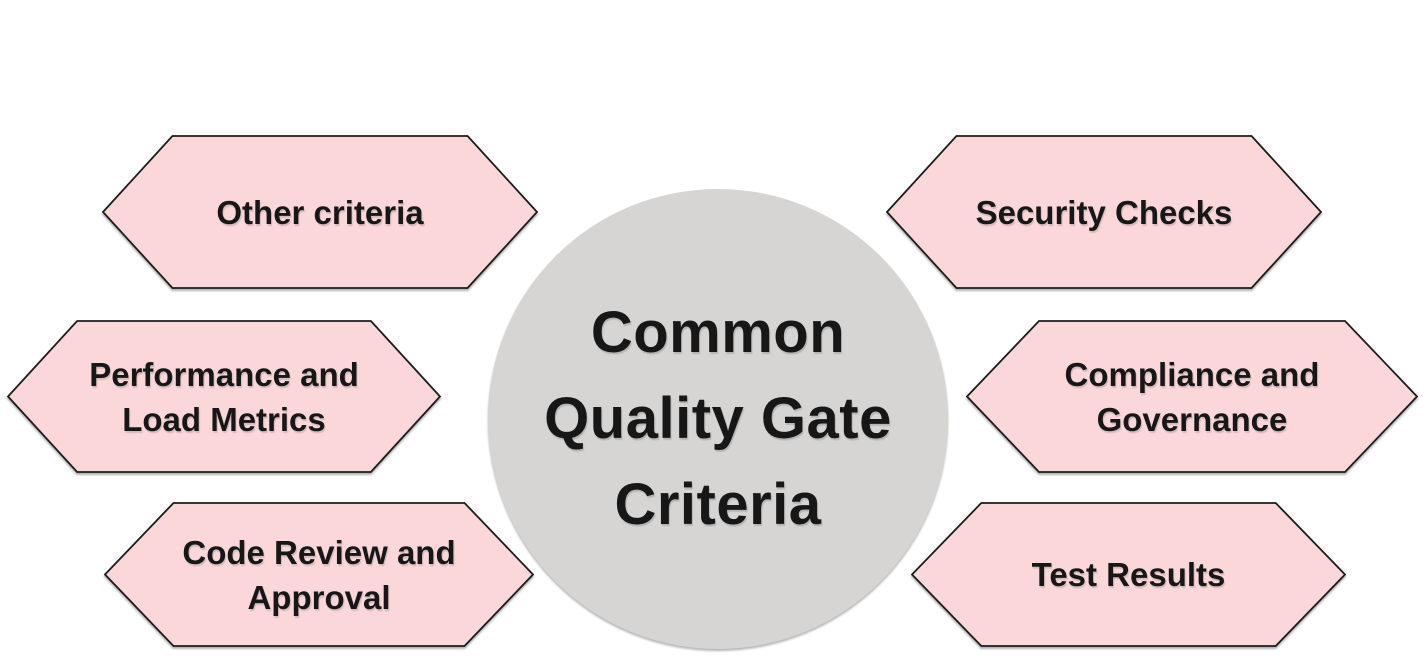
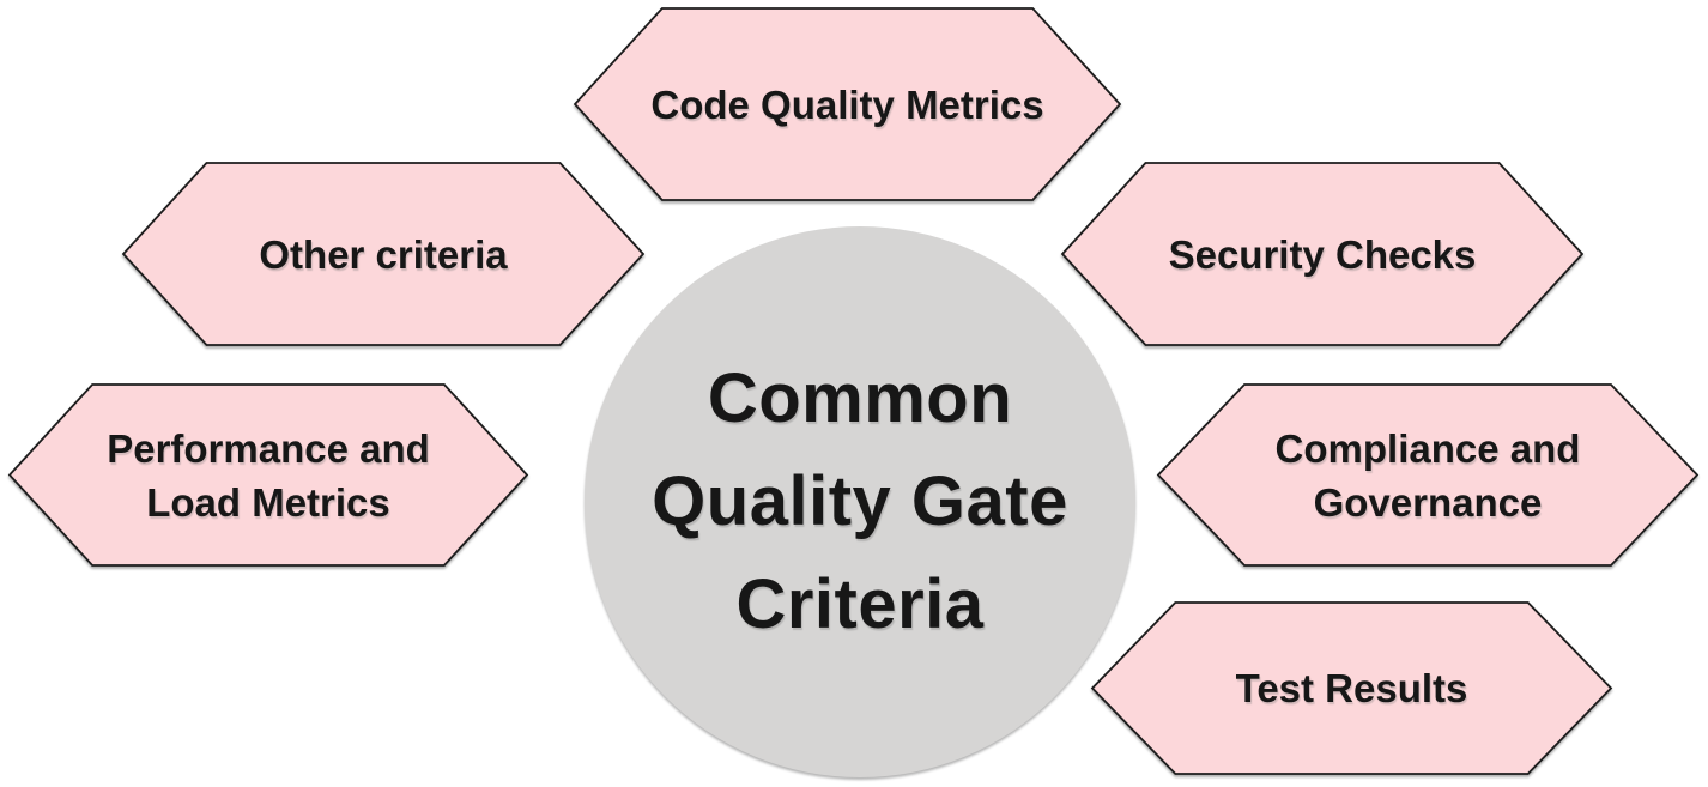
  Common
  Quality Gate
  Criteria
+ Code Quality Metrics
  Other criteria
  Security Checks
  Performance and
  Load Metrics
  Compliance and
  Governance
- Code Review and
- Approval
  Test Results
